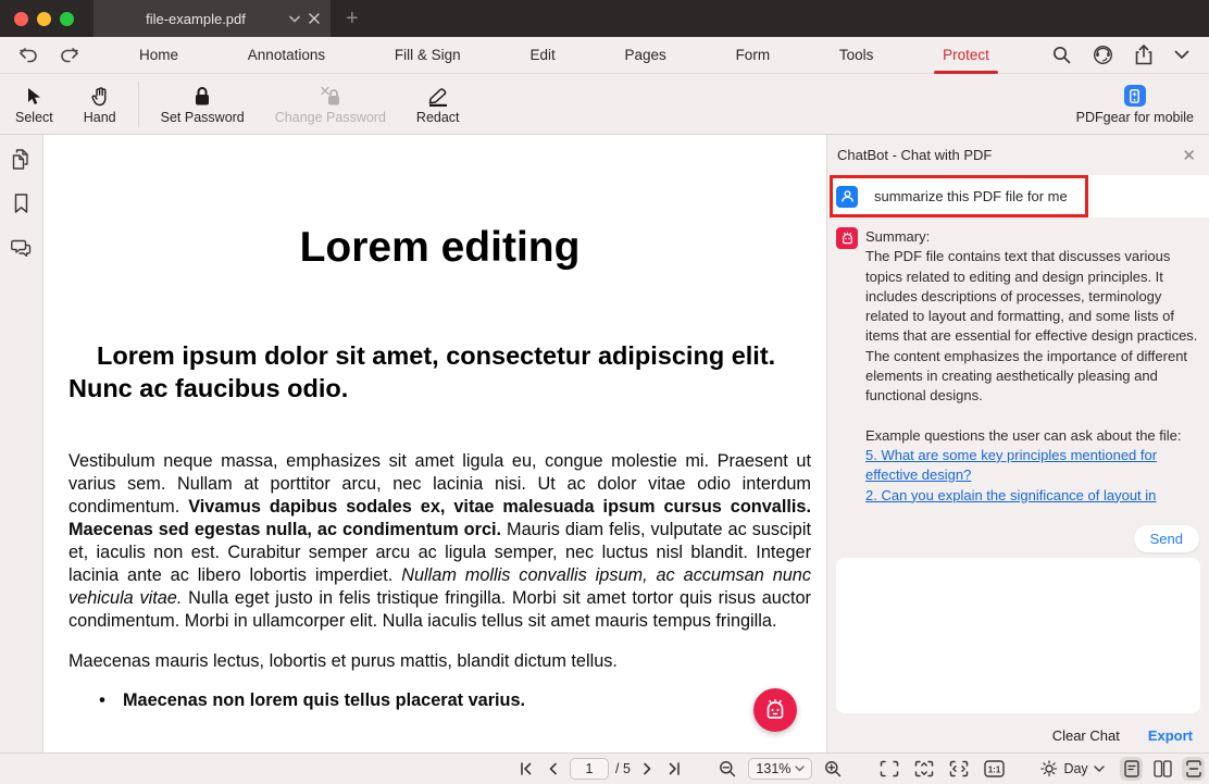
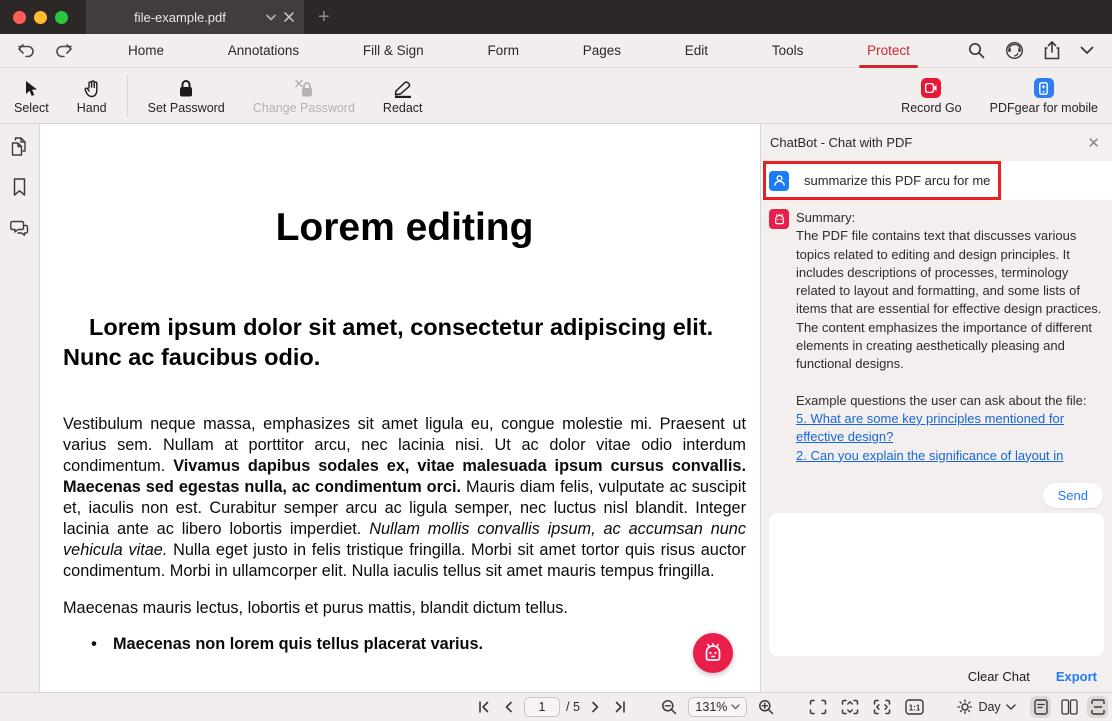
  file-example.pdf
  +
  Home
  Annotations
  Fill & Sign
- Edit
+ Form
  Pages
- Form
+ Edit
  Tools
  Protect
  Select
  Hand
  Set Password
  Change Password
  Redact
+ Record Go
  PDFgear for mobile
  Lorem editing
  Lorem ipsum dolor sit amet, consectetur adipiscing elit. Nunc ac faucibus odio.
  Vestibulum neque massa, emphasizes sit amet ligula eu, congue molestie mi. Praesent ut varius sem. Nullam at porttitor arcu, nec lacinia nisi. Ut ac dolor vitae odio interdum condimentum. Vivamus dapibus sodales ex, vitae malesuada ipsum cursus convallis. Maecenas sed egestas nulla, ac condimentum orci. Mauris diam felis, vulputate ac suscipit et, iaculis non est. Curabitur semper arcu ac ligula semper, nec luctus nisl blandit. Integer lacinia ante ac libero lobortis imperdiet. Nullam mollis convallis ipsum, ac accumsan nunc vehicula vitae. Nulla eget justo in felis tristique fringilla. Morbi sit amet tortor quis risus auctor condimentum. Morbi in ullamcorper elit. Nulla iaculis tellus sit amet mauris tempus fringilla.
  Maecenas mauris lectus, lobortis et purus mattis, blandit dictum tellus.
  •
  Maecenas non lorem quis tellus placerat varius.
  ChatBot - Chat with PDF
  ✕
- summarize this PDF file for me
+ summarize this PDF arcu for me
  Summary:
  The PDF file contains text that discusses various topics related to editing and design principles. It includes descriptions of processes, terminology related to layout and formatting, and some lists of items that are essential for effective design practices. The content emphasizes the importance of different elements in creating aesthetically pleasing and functional designs.
  Example questions the user can ask about the file:
  5. What are some key principles mentioned for effective design?
  2. Can you explain the significance of layout in
  Send
  Clear Chat
  Export
  1
  / 5
  131%
  1:1
  Day
